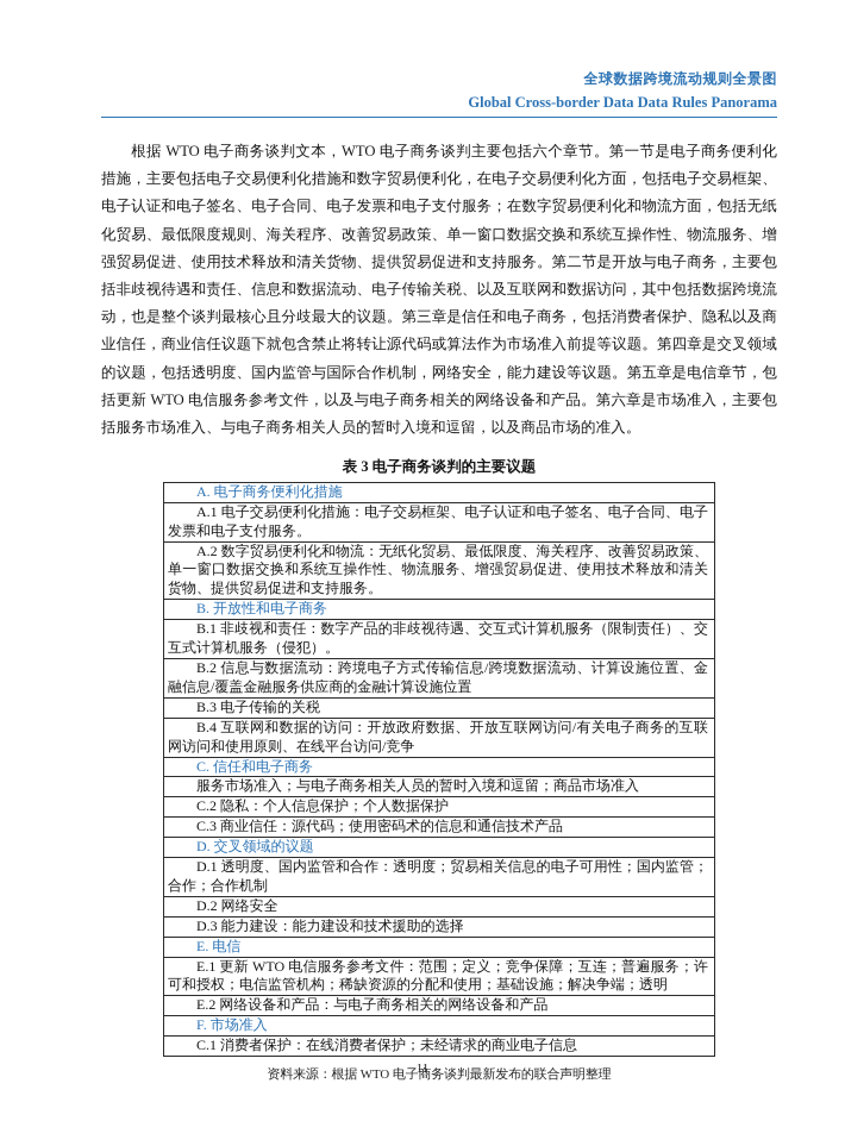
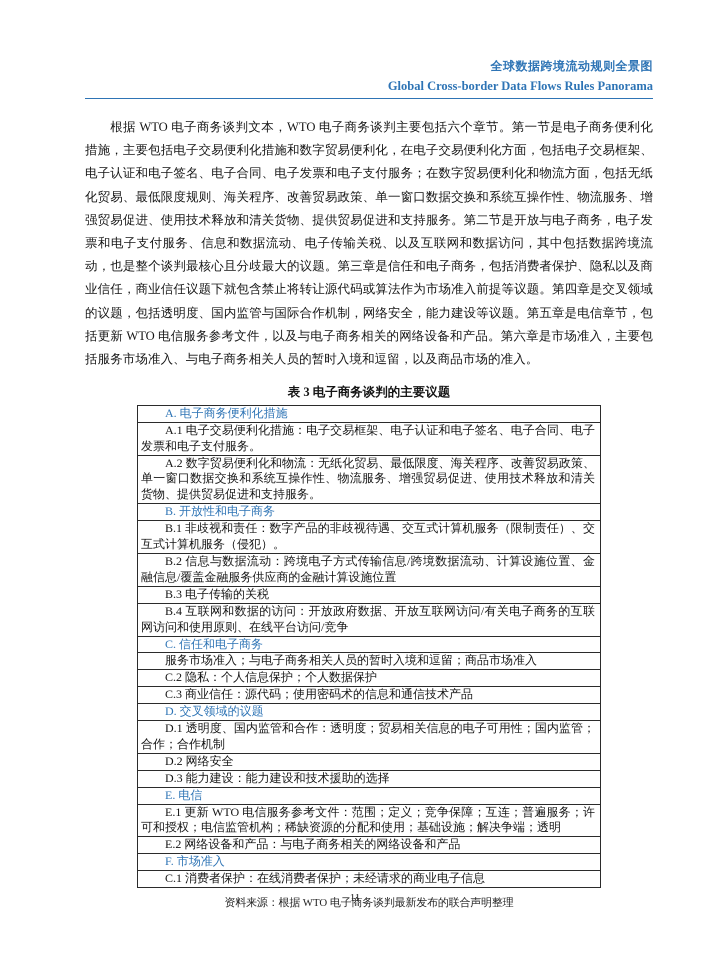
  全球数据跨境流动规则全景图
- Global Cross-border Data Data Rules Panorama
+ Global Cross-border Data Flows Rules Panorama
- 根据 WTO 电子商务谈判文本，WTO 电子商务谈判主要包括六个章节。第一节是电子商务便利化措施，主要包括电子交易便利化措施和数字贸易便利化，在电子交易便利化方面，包括电子交易框架、电子认证和电子签名、电子合同、电子发票和电子支付服务；在数字贸易便利化和物流方面，包括无纸化贸易、最低限度规则、海关程序、改善贸易政策、单一窗口数据交换和系统互操作性、物流服务、增强贸易促进、使用技术释放和清关货物、提供贸易促进和支持服务。第二节是开放与电子商务，主要包括非歧视待遇和责任、信息和数据流动、电子传输关税、以及互联网和数据访问，其中包括数据跨境流动，也是整个谈判最核心且分歧最大的议题。第三章是信任和电子商务，包括消费者保护、隐私以及商业信任，商业信任议题下就包含禁止将转让源代码或算法作为市场准入前提等议题。第四章是交叉领域的议题，包括透明度、国内监管与国际合作机制，网络安全，能力建设等议题。第五章是电信章节，包括更新 WTO 电信服务参考文件，以及与电子商务相关的网络设备和产品。第六章是市场准入，主要包括服务市场准入、与电子商务相关人员的暂时入境和逗留，以及商品市场的准入。
+ 根据 WTO 电子商务谈判文本，WTO 电子商务谈判主要包括六个章节。第一节是电子商务便利化措施，主要包括电子交易便利化措施和数字贸易便利化，在电子交易便利化方面，包括电子交易框架、电子认证和电子签名、电子合同、电子发票和电子支付服务；在数字贸易便利化和物流方面，包括无纸化贸易、最低限度规则、海关程序、改善贸易政策、单一窗口数据交换和系统互操作性、物流服务、增强贸易促进、使用技术释放和清关货物、提供贸易促进和支持服务。第二节是开放与电子商务，电子发票和电子支付服务、信息和数据流动、电子传输关税、以及互联网和数据访问，其中包括数据跨境流动，也是整个谈判最核心且分歧最大的议题。第三章是信任和电子商务，包括消费者保护、隐私以及商业信任，商业信任议题下就包含禁止将转让源代码或算法作为市场准入前提等议题。第四章是交叉领域的议题，包括透明度、国内监管与国际合作机制，网络安全，能力建设等议题。第五章是电信章节，包括更新 WTO 电信服务参考文件，以及与电子商务相关的网络设备和产品。第六章是市场准入，主要包括服务市场准入、与电子商务相关人员的暂时入境和逗留，以及商品市场的准入。
  表 3 电子商务谈判的主要议题
  A. 电子商务便利化措施
  A.1 电子交易便利化措施：电子交易框架、电子认证和电子签名、电子合同、电子发票和电子支付服务。
  A.2 数字贸易便利化和物流：无纸化贸易、最低限度、海关程序、改善贸易政策、单一窗口数据交换和系统互操作性、物流服务、增强贸易促进、使用技术释放和清关货物、提供贸易促进和支持服务。
  B. 开放性和电子商务
  B.1 非歧视和责任：数字产品的非歧视待遇、交互式计算机服务（限制责任）、交互式计算机服务（侵犯）。
  B.2 信息与数据流动：跨境电子方式传输信息/跨境数据流动、计算设施位置、金融信息/覆盖金融服务供应商的金融计算设施位置
  B.3 电子传输的关税
  B.4 互联网和数据的访问：开放政府数据、开放互联网访问/有关电子商务的互联网访问和使用原则、在线平台访问/竞争
  C. 信任和电子商务
  服务市场准入；与电子商务相关人员的暂时入境和逗留；商品市场准入
  C.2 隐私：个人信息保护；个人数据保护
  C.3 商业信任：源代码；使用密码术的信息和通信技术产品
  D. 交叉领域的议题
  D.1 透明度、国内监管和合作：透明度；贸易相关信息的电子可用性；国内监管；合作；合作机制
  D.2 网络安全
  D.3 能力建设：能力建设和技术援助的选择
  E. 电信
  E.1 更新 WTO 电信服务参考文件：范围；定义；竞争保障；互连；普遍服务；许可和授权；电信监管机构；稀缺资源的分配和使用；基础设施；解决争端；透明
  E.2 网络设备和产品：与电子商务相关的网络设备和产品
  F. 市场准入
  C.1 消费者保护：在线消费者保护；未经请求的商业电子信息
  资料来源：根据 WTO 电子商务谈判最新发布的联合声明整理
  11
